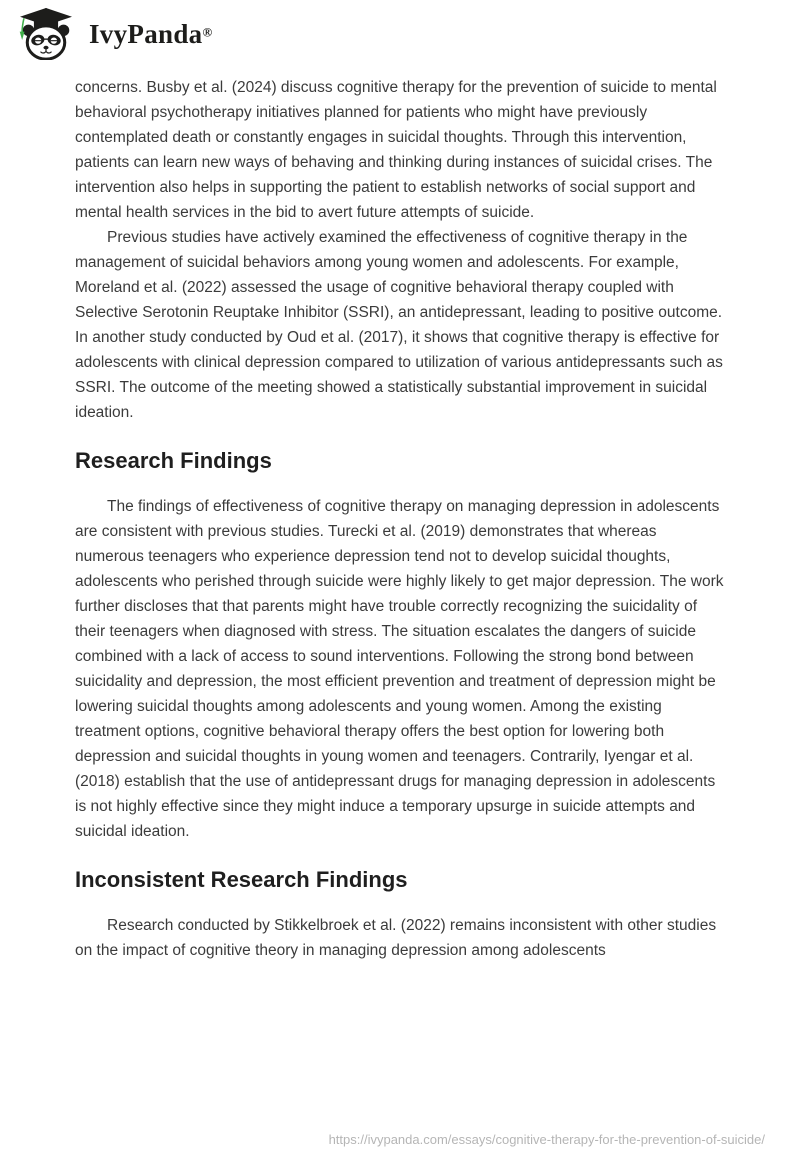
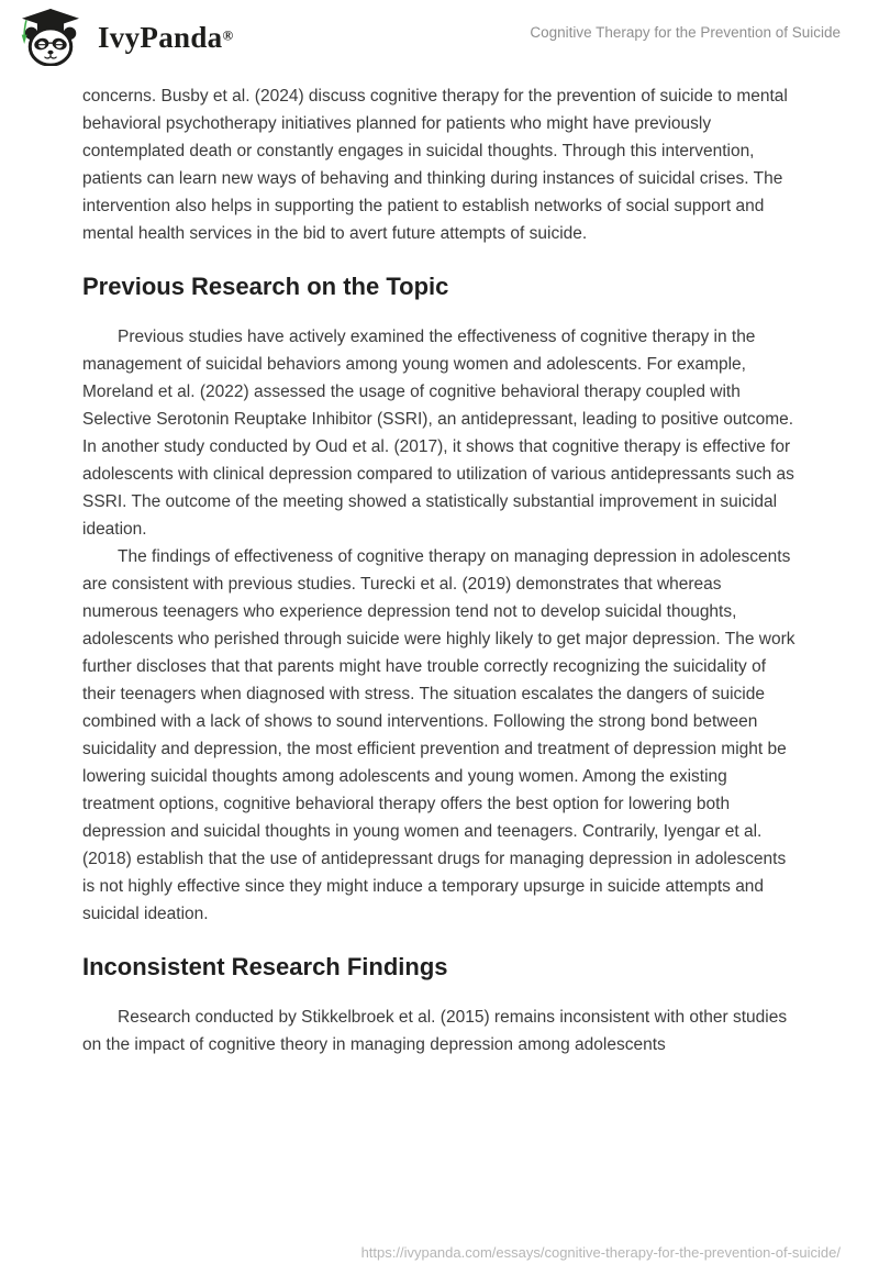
  IvyPanda®
+ Cognitive Therapy for the Prevention of Suicide
  concerns. Busby et al. (2024) discuss cognitive therapy for the prevention of suicide to mental behavioral psychotherapy initiatives planned for patients who might have previously contemplated death or constantly engages in suicidal thoughts. Through this intervention, patients can learn new ways of behaving and thinking during instances of suicidal crises. The intervention also helps in supporting the patient to establish networks of social support and mental health services in the bid to avert future attempts of suicide.
+ Previous Research on the Topic
  Previous studies have actively examined the effectiveness of cognitive therapy in the management of suicidal behaviors among young women and adolescents. For example, Moreland et al. (2022) assessed the usage of cognitive behavioral therapy coupled with Selective Serotonin Reuptake Inhibitor (SSRI), an antidepressant, leading to positive outcome. In another study conducted by Oud et al. (2017), it shows that cognitive therapy is effective for adolescents with clinical depression compared to utilization of various antidepressants such as SSRI. The outcome of the meeting showed a statistically substantial improvement in suicidal ideation.
- Research Findings
- The findings of effectiveness of cognitive therapy on managing depression in adolescents are consistent with previous studies. Turecki et al. (2019) demonstrates that whereas numerous teenagers who experience depression tend not to develop suicidal thoughts, adolescents who perished through suicide were highly likely to get major depression. The work further discloses that that parents might have trouble correctly recognizing the suicidality of their teenagers when diagnosed with stress. The situation escalates the dangers of suicide combined with a lack of access to sound interventions. Following the strong bond between suicidality and depression, the most efficient prevention and treatment of depression might be lowering suicidal thoughts among adolescents and young women. Among the existing treatment options, cognitive behavioral therapy offers the best option for lowering both depression and suicidal thoughts in young women and teenagers. Contrarily, Iyengar et al. (2018) establish that the use of antidepressant drugs for managing depression in adolescents is not highly effective since they might induce a temporary upsurge in suicide attempts and suicidal ideation.
+ The findings of effectiveness of cognitive therapy on managing depression in adolescents are consistent with previous studies. Turecki et al. (2019) demonstrates that whereas numerous teenagers who experience depression tend not to develop suicidal thoughts, adolescents who perished through suicide were highly likely to get major depression. The work further discloses that that parents might have trouble correctly recognizing the suicidality of their teenagers when diagnosed with stress. The situation escalates the dangers of suicide combined with a lack of shows to sound interventions. Following the strong bond between suicidality and depression, the most efficient prevention and treatment of depression might be lowering suicidal thoughts among adolescents and young women. Among the existing treatment options, cognitive behavioral therapy offers the best option for lowering both depression and suicidal thoughts in young women and teenagers. Contrarily, Iyengar et al. (2018) establish that the use of antidepressant drugs for managing depression in adolescents is not highly effective since they might induce a temporary upsurge in suicide attempts and suicidal ideation.
  Inconsistent Research Findings
- Research conducted by Stikkelbroek et al. (2022) remains inconsistent with other studies on the impact of cognitive theory in managing depression among adolescents
+ Research conducted by Stikkelbroek et al. (2015) remains inconsistent with other studies on the impact of cognitive theory in managing depression among adolescents
  https://ivypanda.com/essays/cognitive-therapy-for-the-prevention-of-suicide/
